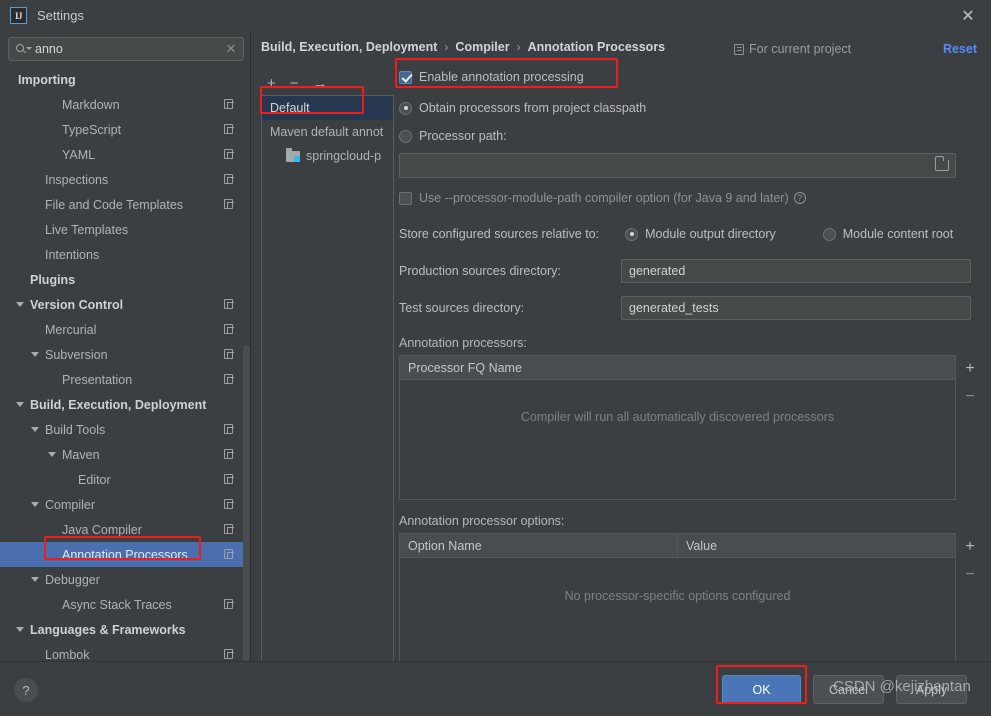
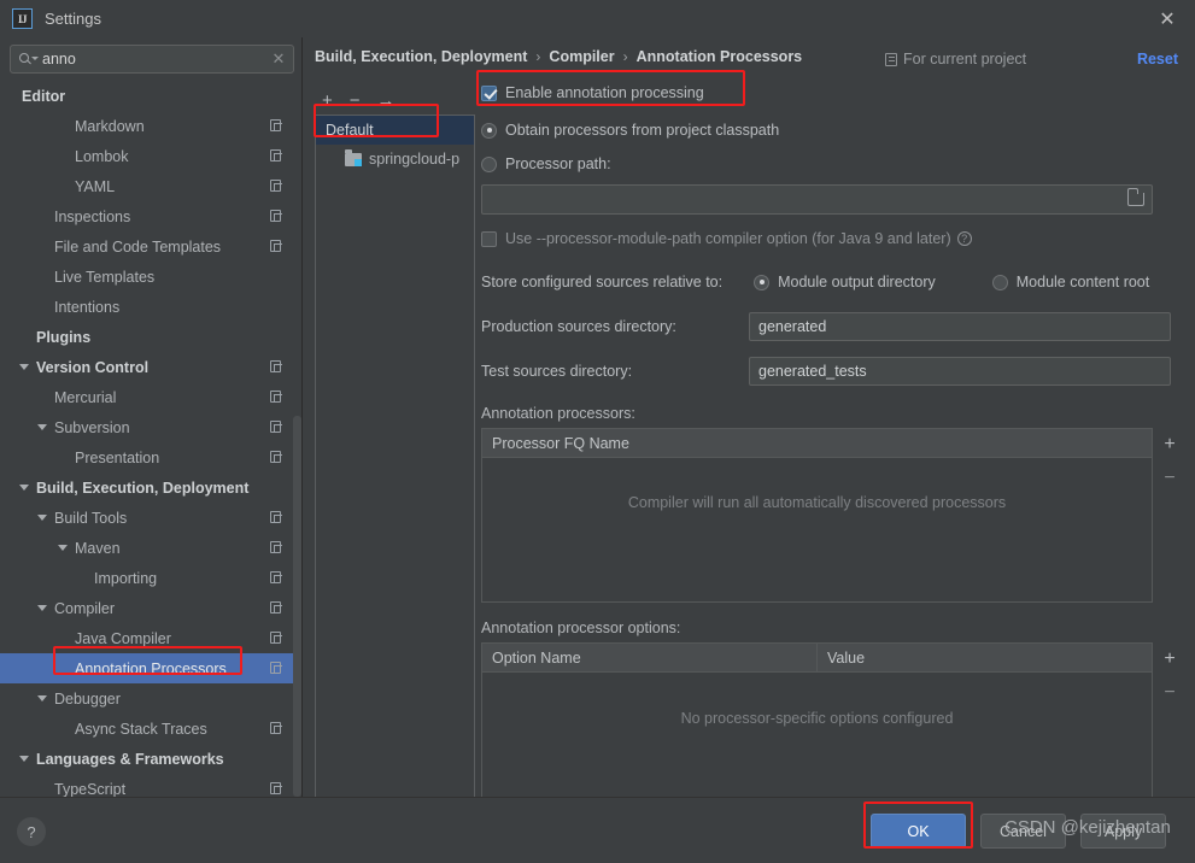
  IJ
  Settings
  ✕
  anno
  ✕
- Importing
+ Editor
  Markdown
- TypeScript
+ Lombok
  YAML
  Inspections
  File and Code Templates
  Live Templates
  Intentions
  Plugins
  Version Control
  Mercurial
  Subversion
  Presentation
  Build, Execution, Deployment
  Build Tools
  Maven
- Editor
+ Importing
  Compiler
  Java Compiler
  Annotation Processors
  Debugger
  Async Stack Traces
  Languages & Frameworks
- Lombok
+ TypeScript
  Build, Execution, Deployment
  ›
  Compiler
  ›
  Annotation Processors
  For current project
  Reset
  +
  −
  →
  Default
- Maven default annot
  springcloud-p
  Enable annotation processing
  Obtain processors from project classpath
  Processor path:
  Use --processor-module-path compiler option (for Java 9 and later)
  ?
  Store configured sources relative to:
  Module output directory
  Module content root
  Production sources directory:
  generated
  Test sources directory:
  generated_tests
  Annotation processors:
  Processor FQ Name
  Compiler will run all automatically discovered processors
  +
  −
  Annotation processor options:
  Option Name
  Value
  No processor-specific options configured
  +
  −
  ?
  OK
  Cancel
  Apply
  CSDN @kejizhentan
